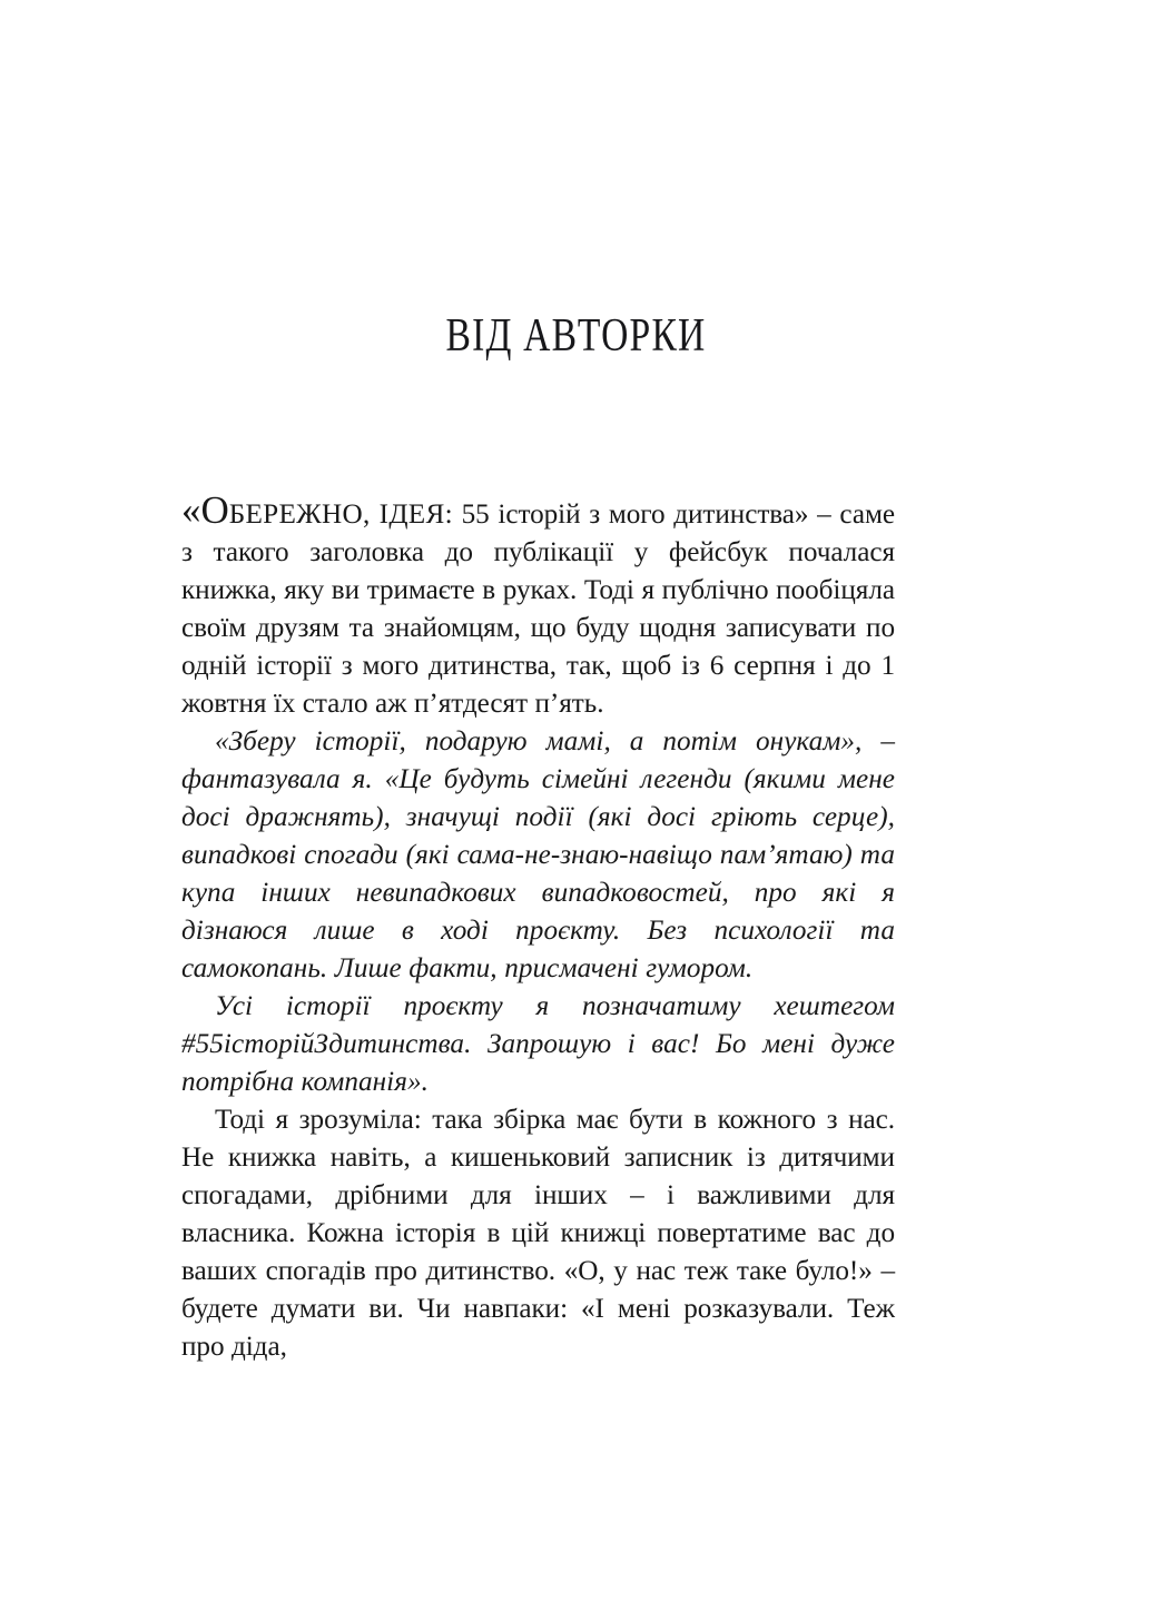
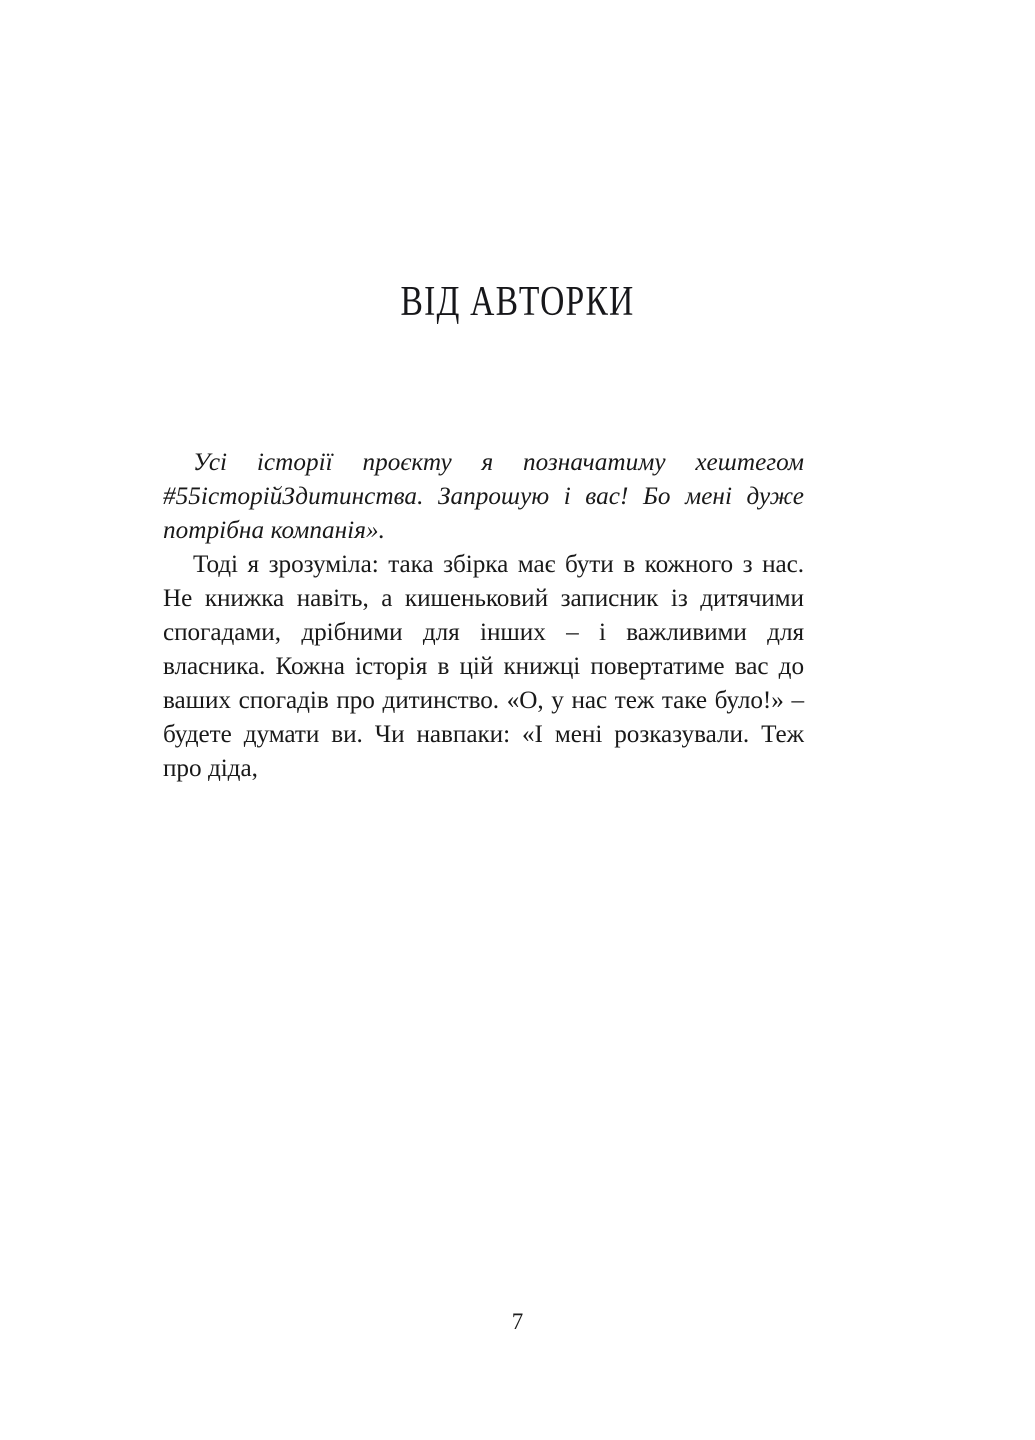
  ВІД АВТОРКИ
- «ОБЕРЕЖНО, ІДЕЯ: 55 історій з мого дитинства» – саме з такого заголовка до публікації у фейсбук почалася книжка, яку ви тримаєте в руках. Тоді я публічно пообіцяла своїм друзям та знайомцям, що буду щодня записувати по одній історії з мого дитинства, так, щоб із 6 серпня і до 1 жовтня їх стало аж п’ятдесят п’ять.
- «Зберу історії, подарую мамі, а потім онукам», – фантазувала я. «Це будуть сімейні легенди (якими мене досі дражнять), значущі події (які досі гріють серце), випадкові спогади (які сама-не-знаю-навіщо пам’ятаю) та купа інших невипадкових випадковостей, про які я дізнаюся лише в ході проєкту. Без психології та самокопань. Лише факти, присмачені гумором.
  Усі історії проєкту я позначатиму хештегом #55історійЗдитинства. Запрошую і вас! Бо мені дуже потрібна компанія».
  Тоді я зрозуміла: така збірка має бути в кожного з нас. Не книжка навіть, а кишеньковий записник із дитячими спогадами, дрібними для інших – і важливими для власника. Кожна історія в цій книжці повертатиме вас до ваших спогадів про дитинство. «О, у нас теж таке було!» – будете думати ви. Чи навпаки: «І мені розказували. Теж про діда,
+ 7
